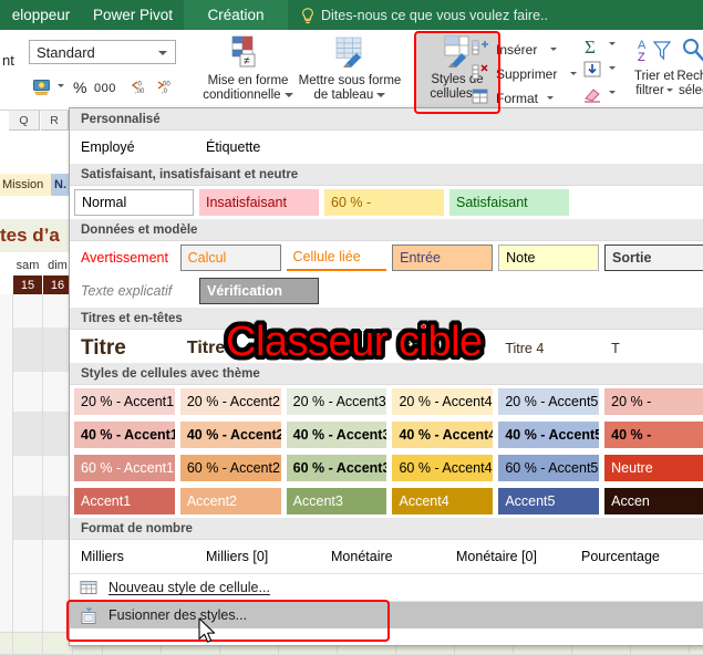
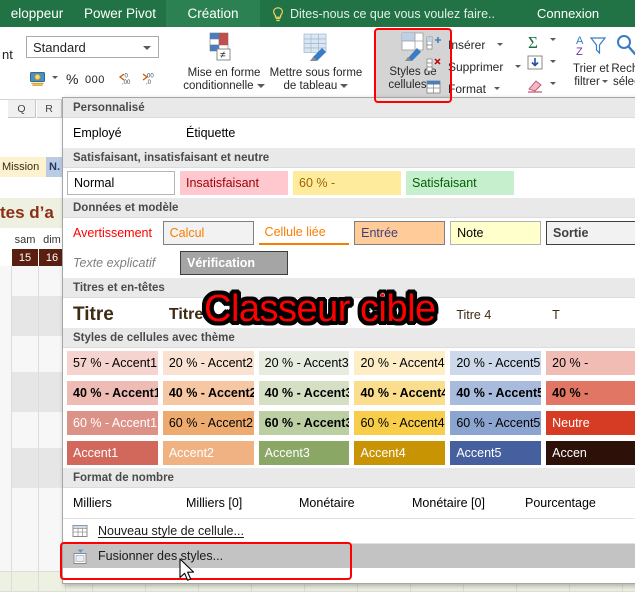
  eloppeur
  Power Pivot
  Création
  Dites-nous ce que vous voulez faire..
+ Connexion
  nt
  Standard
  %
  000
  ≠
  Mise en forme
  conditionnelle
  Mettre sous forme
  de tableau
  Styles de
  cellules
  Insérer
  Supprimer
  Format
  Σ
  A
  Z
  Trier et
  filtrer
  Q
  R
  Mission
  N.
  tes d’a
  sam
  dim
  15
  16
  Personnalisé
  Employé
  Étiquette
  Satisfaisant, insatisfaisant et neutre
  Normal
  Insatisfaisant
  60 % -
  Satisfaisant
  Données et modèle
  Avertissement
  Calcul
  Cellule liée
  Entrée
  Note
  Sortie
  Texte explicatif
  Vérification
  Titres et en-têtes
  Titre
  Titre 1
  Titre 2
  Titre 3
  Titre 4
  T
  Styles de cellules avec thème
- 20 % - Accent1
+ 57 % - Accent1
  20 % - Accent2
  20 % - Accent3
  20 % - Accent4
  20 % - Accent5
  20 % -
  40 % - Accent1
  40 % - Accent2
  40 % - Accent3
  40 % - Accent4
  40 % - Accent5
  40 % -
  60 % - Accent1
  60 % - Accent2
  60 % - Accent3
  60 % - Accent4
  60 % - Accent5
  Neutre
  Accent1
  Accent2
  Accent3
  Accent4
  Accent5
  Accen
  Format de nombre
  Milliers
  Milliers [0]
  Monétaire
  Monétaire [0]
  Pourcentage
  Nouveau style de cellule...
  Fusionner des styles...
  Classeur cible
